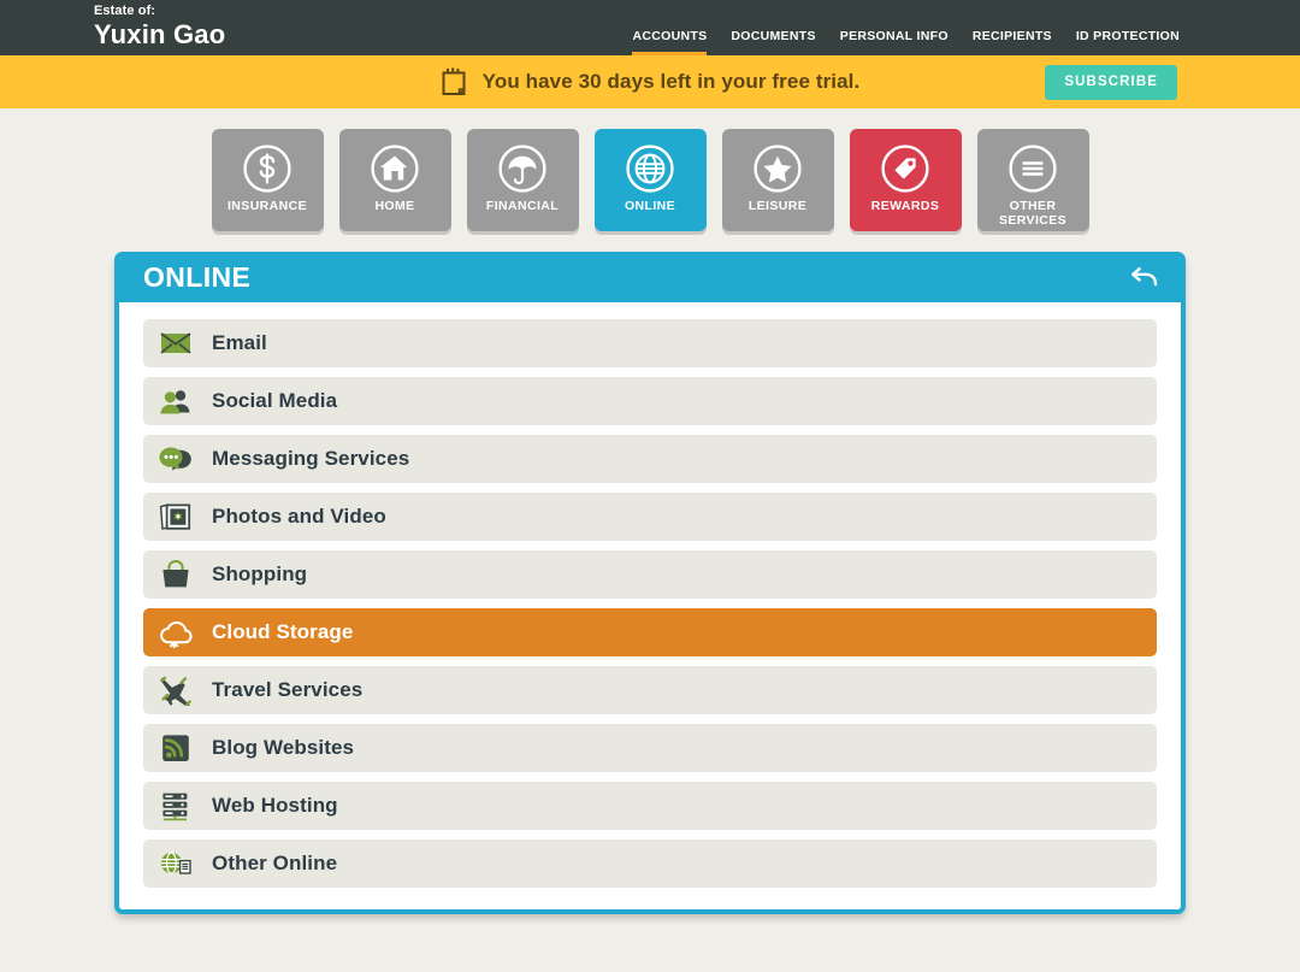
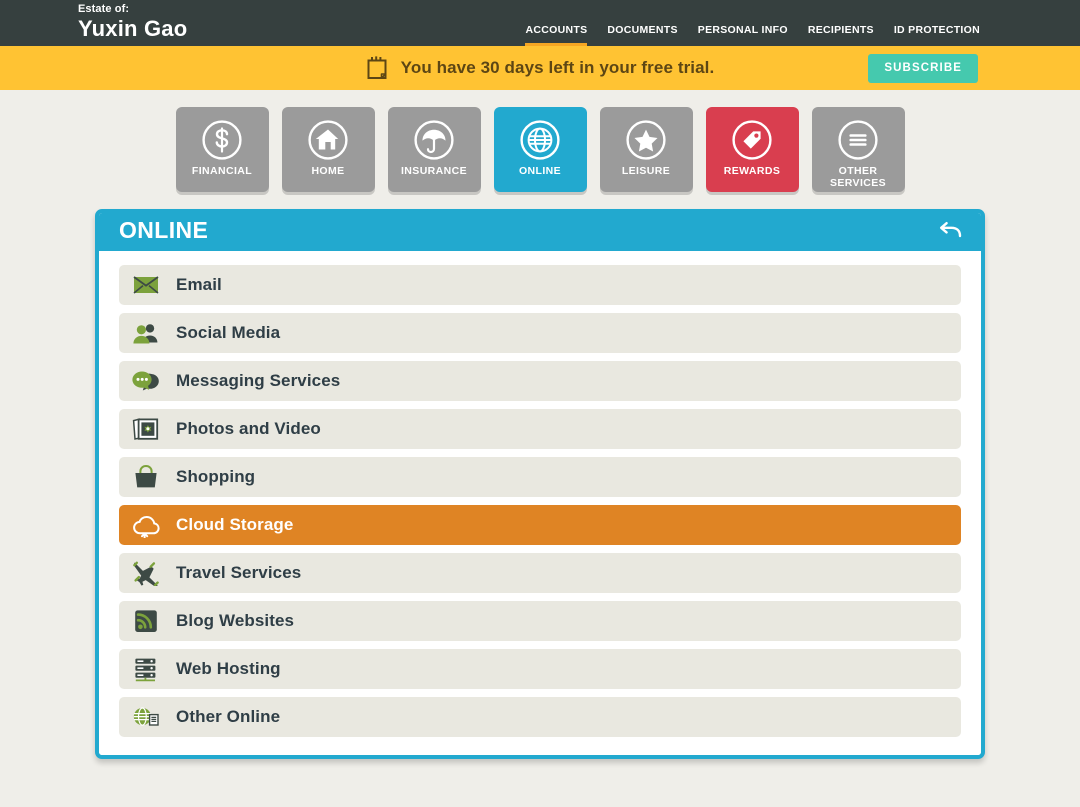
  Estate of:
  Yuxin Gao
  ACCOUNTS
  DOCUMENTS
  PERSONAL INFO
  RECIPIENTS
  ID PROTECTION
  You have 30 days left in your free trial.
  SUBSCRIBE
- INSURANCE
+ FINANCIAL
  HOME
- FINANCIAL
+ INSURANCE
  ONLINE
  LEISURE
  REWARDS
  OTHER SERVICES
  ONLINE
  Email
  Social Media
  Messaging Services
  Photos and Video
  Shopping
  Cloud Storage
  Travel Services
  Blog Websites
  Web Hosting
  Other Online
